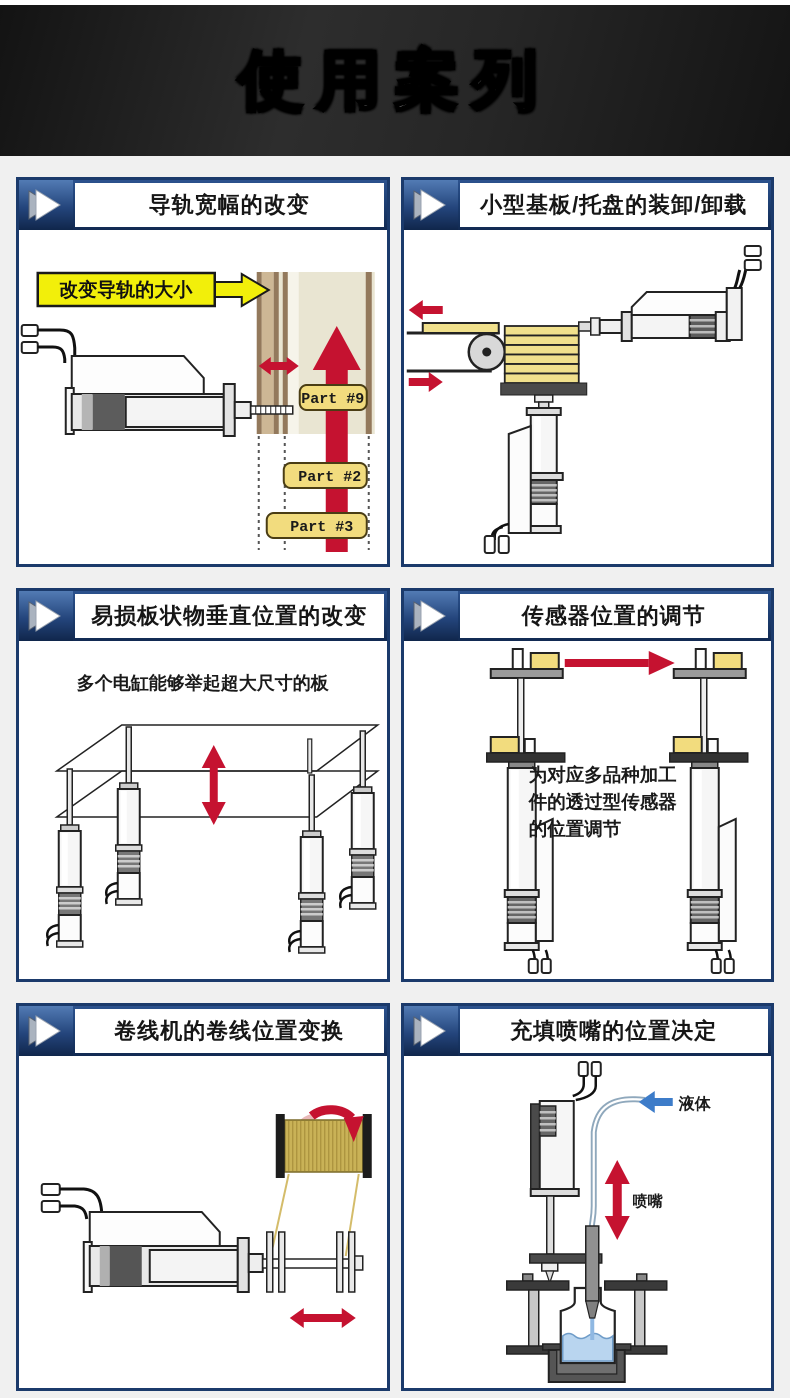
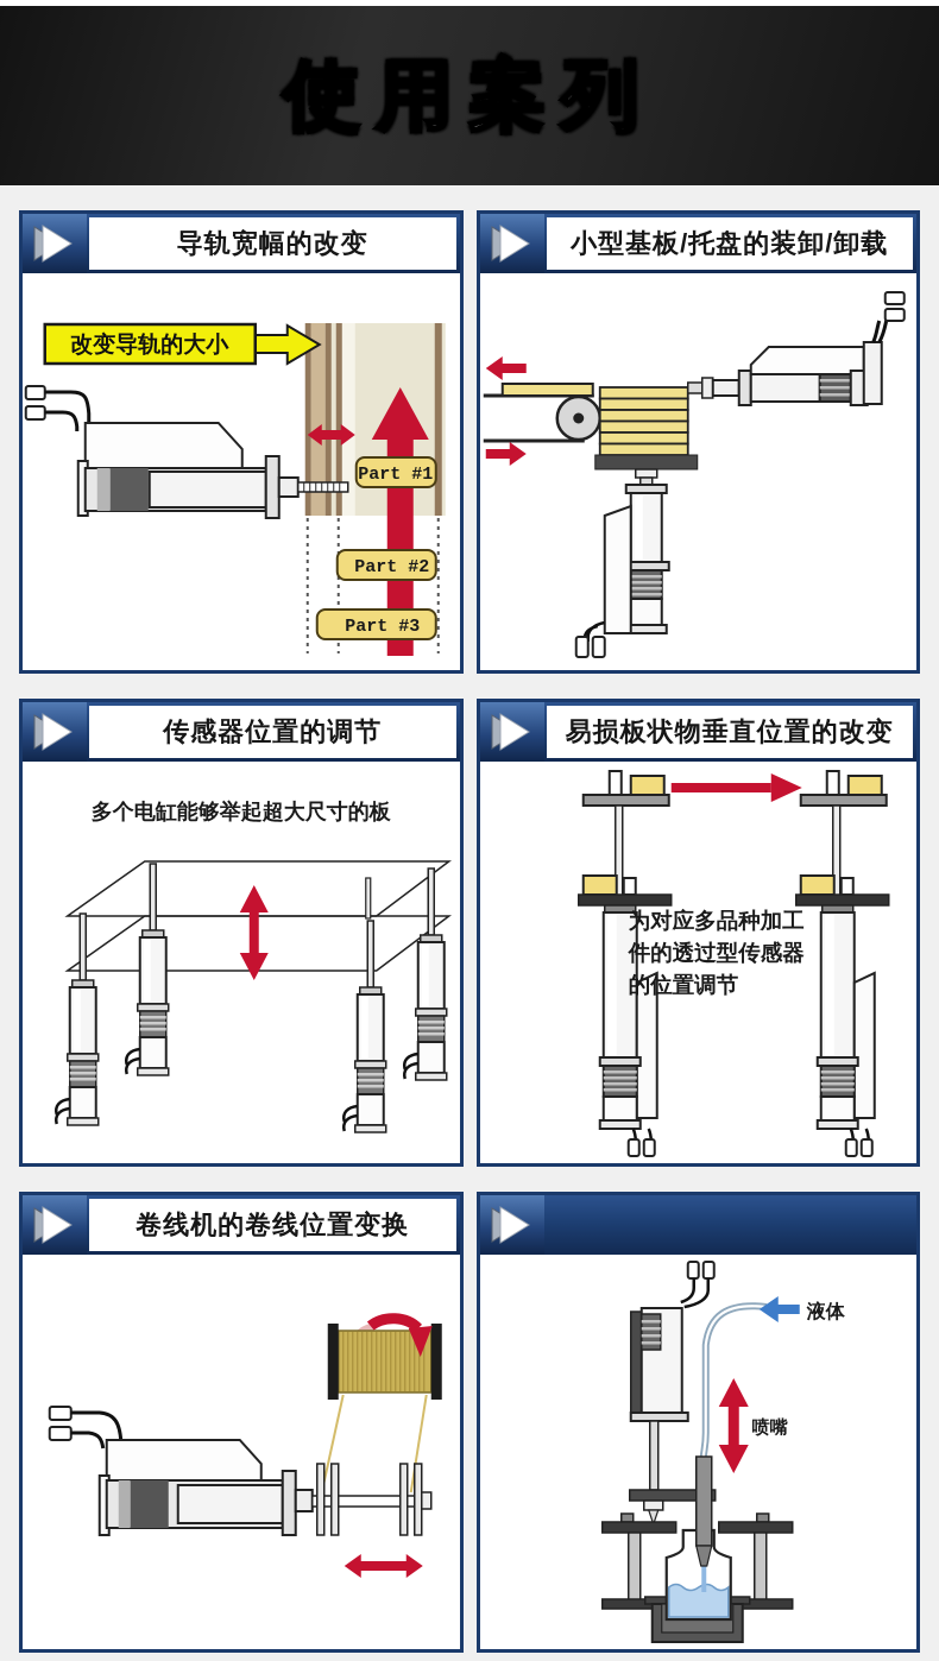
  使用案列
  导轨宽幅的改变
  改变导轨的大小
- Part #9
+ Part #1
  Part #2
  Part #3
  小型基板/托盘的装卸/卸载
- 易损板状物垂直位置的改变
+ 传感器位置的调节
  多个电缸能够举起超大尺寸的板
- 传感器位置的调节
+ 易损板状物垂直位置的改变
  为对应多品种加工
  件的透过型传感器
  的位置调节
  卷线机的卷线位置变换
- 充填喷嘴的位置决定
  液体
  喷嘴
